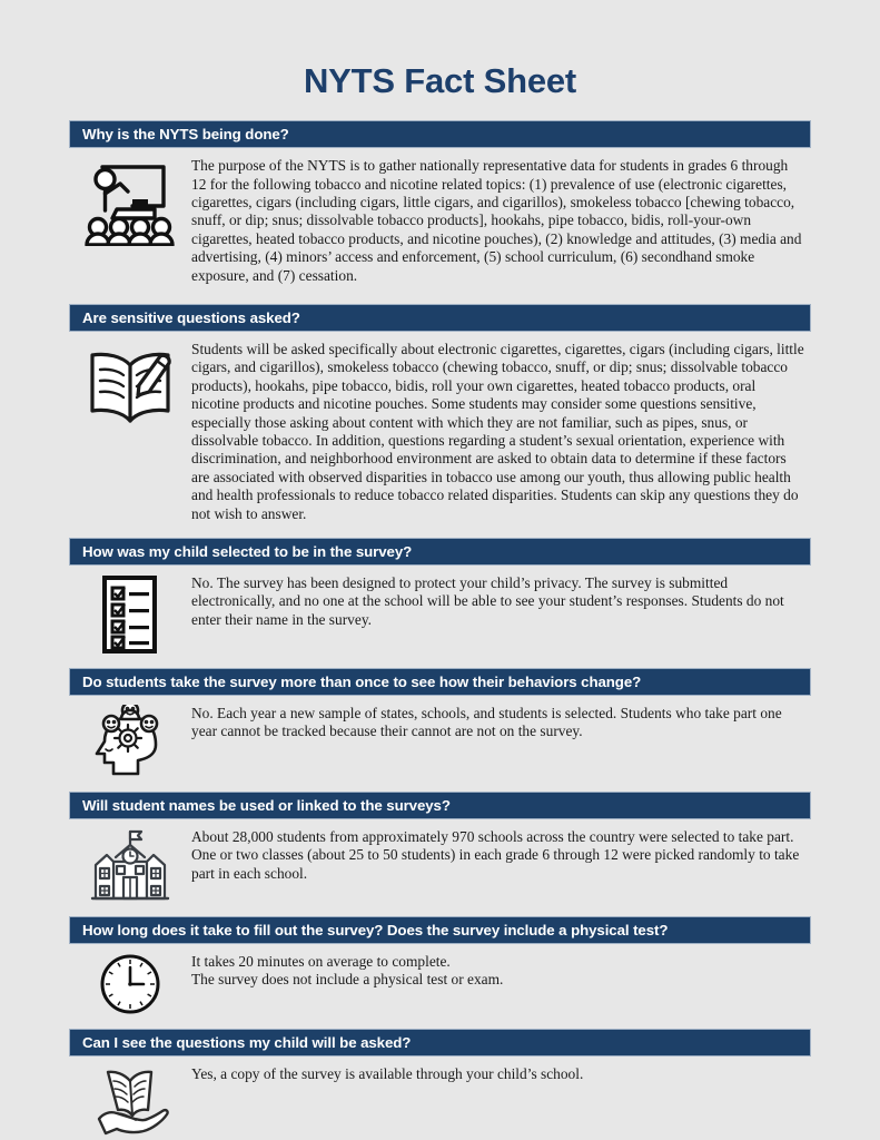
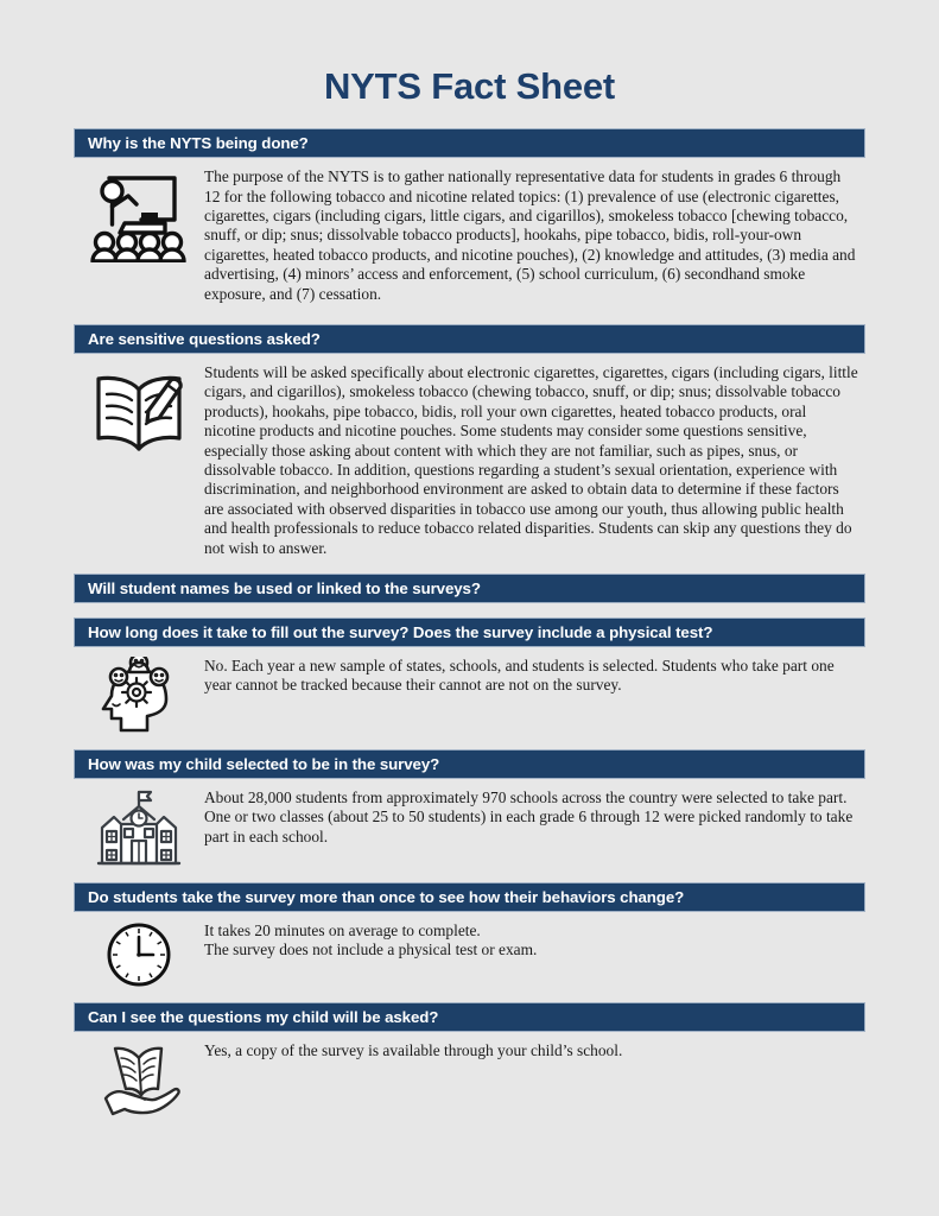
  NYTS Fact Sheet
  Why is the NYTS being done?
  The purpose of the NYTS is to gather nationally representative data for students in grades 6 through 12 for the following tobacco and nicotine related topics: (1) prevalence of use (electronic cigarettes, cigarettes, cigars (including cigars, little cigars, and cigarillos), smokeless tobacco [chewing tobacco, snuff, or dip; snus; dissolvable tobacco products], hookahs, pipe tobacco, bidis, roll-your-own cigarettes, heated tobacco products, and nicotine pouches), (2) knowledge and attitudes, (3) media and advertising, (4) minors’ access and enforcement, (5) school curriculum, (6) secondhand smoke exposure, and (7) cessation.
  Are sensitive questions asked?
  Students will be asked specifically about electronic cigarettes, cigarettes, cigars (including cigars, little cigars, and cigarillos), smokeless tobacco (chewing tobacco, snuff, or dip; snus; dissolvable tobacco products), hookahs, pipe tobacco, bidis, roll your own cigarettes, heated tobacco products, oral nicotine products and nicotine pouches. Some students may consider some questions sensitive, especially those asking about content with which they are not familiar, such as pipes, snus, or dissolvable tobacco. In addition, questions regarding a student’s sexual orientation, experience with discrimination, and neighborhood environment are asked to obtain data to determine if these factors are associated with observed disparities in tobacco use among our youth, thus allowing public health and health professionals to reduce tobacco related disparities. Students can skip any questions they do not wish to answer.
- How was my child selected to be in the survey?
+ Will student names be used or linked to the surveys?
- No. The survey has been designed to protect your child’s privacy. The survey is submitted electronically, and no one at the school will be able to see your student’s responses. Students do not enter their name in the survey.
- Do students take the survey more than once to see how their behaviors change?
+ How long does it take to fill out the survey? Does the survey include a physical test?
  No. Each year a new sample of states, schools, and students is selected. Students who take part one year cannot be tracked because their cannot are not on the survey.
- Will student names be used or linked to the surveys?
+ How was my child selected to be in the survey?
  About 28,000 students from approximately 970 schools across the country were selected to take part. One or two classes (about 25 to 50 students) in each grade 6 through 12 were picked randomly to take part in each school.
- How long does it take to fill out the survey? Does the survey include a physical test?
+ Do students take the survey more than once to see how their behaviors change?
  It takes 20 minutes on average to complete.
  The survey does not include a physical test or exam.
  Can I see the questions my child will be asked?
  Yes, a copy of the survey is available through your child’s school.
